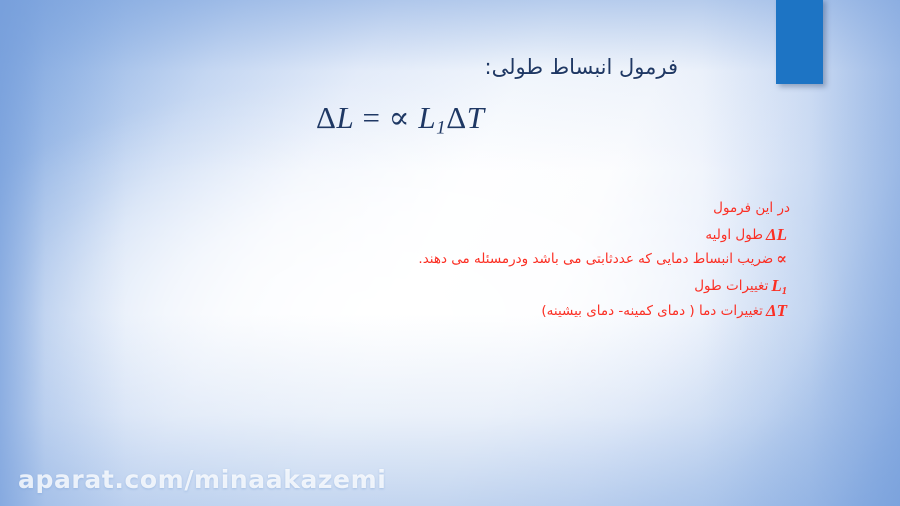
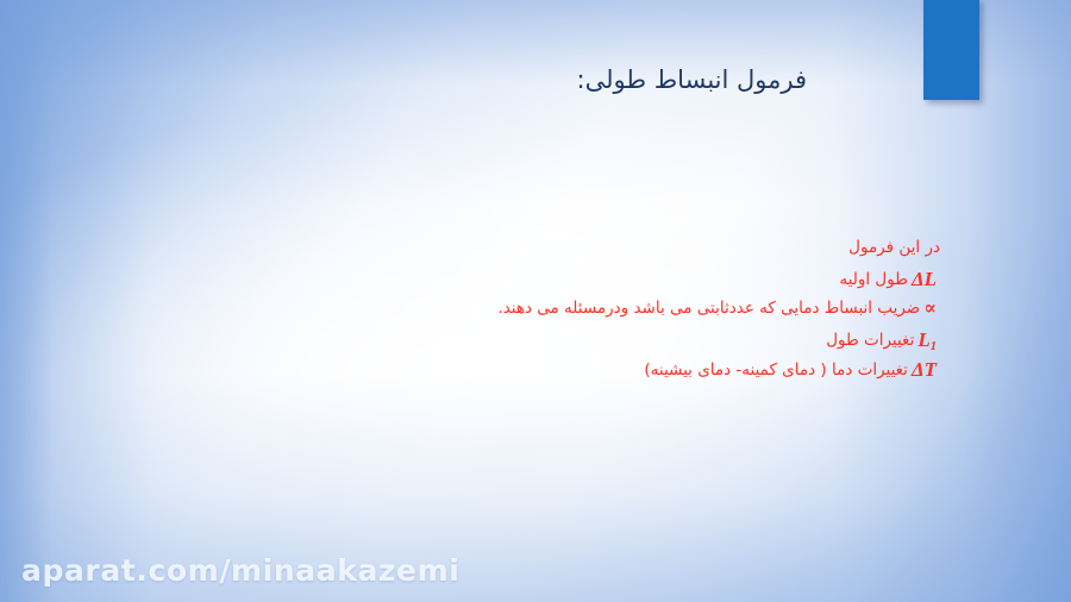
  فرمول انبساط طولی:
- ΔL = ∝ L1ΔT
  در این فرمول
  ΔLطول اولیه
  ∝ضریب انبساط دمایی که عددثابتی می باشد ودرمسئله می دهند.
  L1تغییرات طول
  ΔTتغییرات دما ( دمای کمینه- دمای بیشینه)
  aparat.com/minaakazemi
